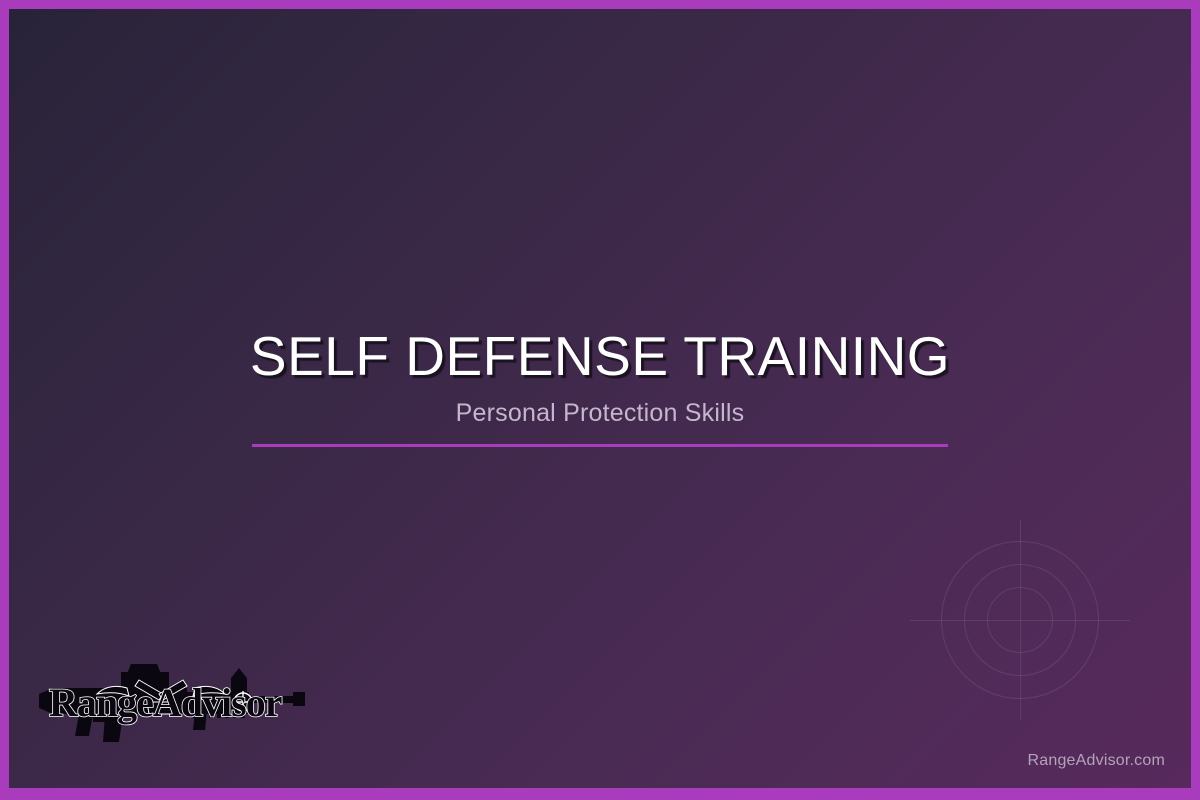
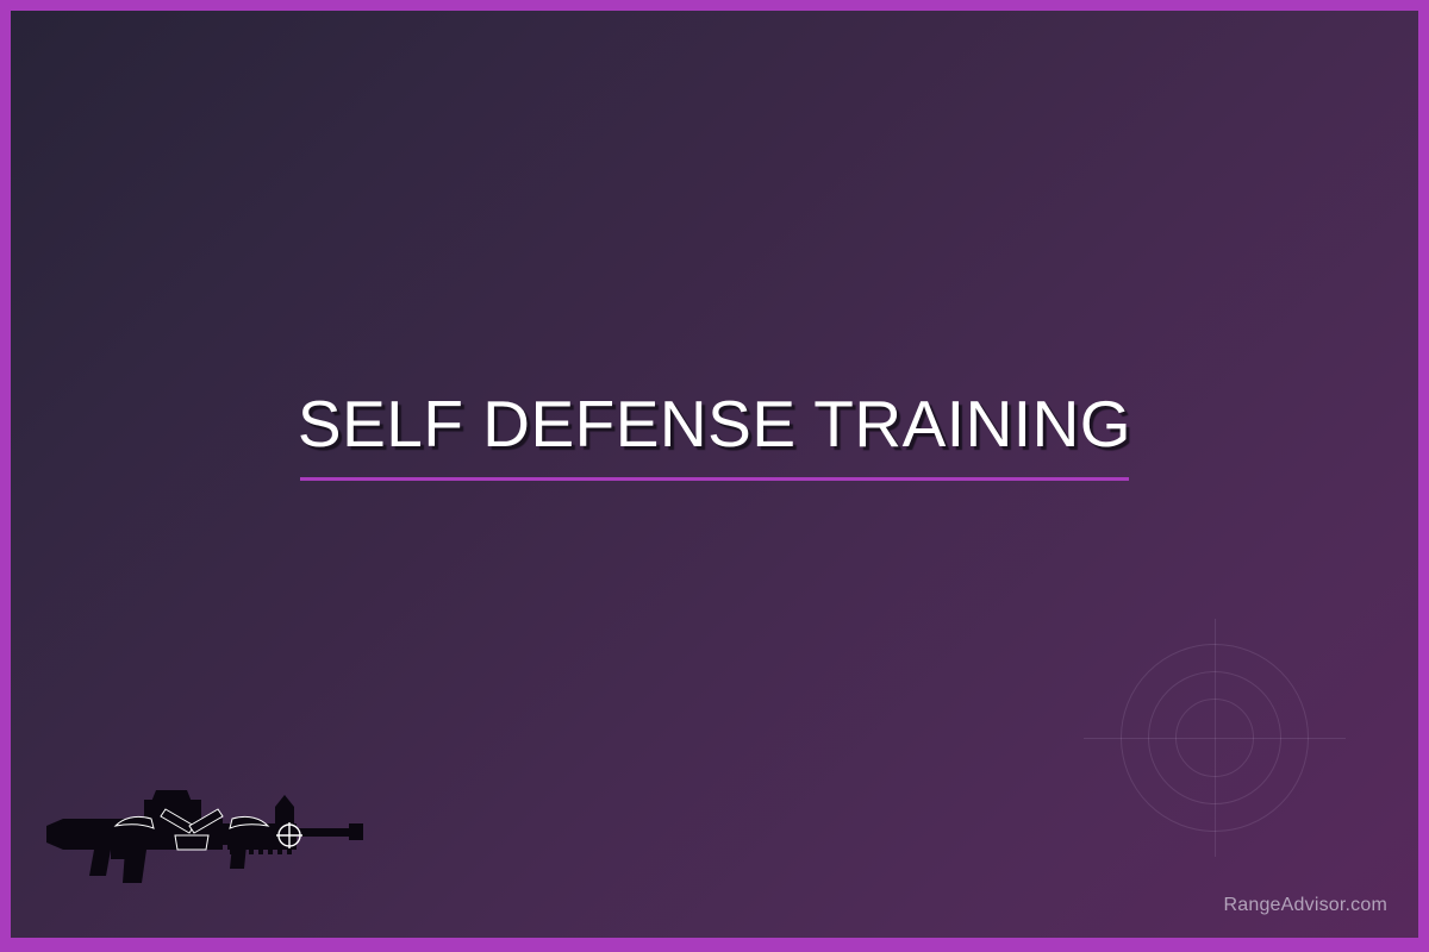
  SELF DEFENSE TRAINING
- Personal Protection Skills
- RangeAdvisor
  RangeAdvisor.com
